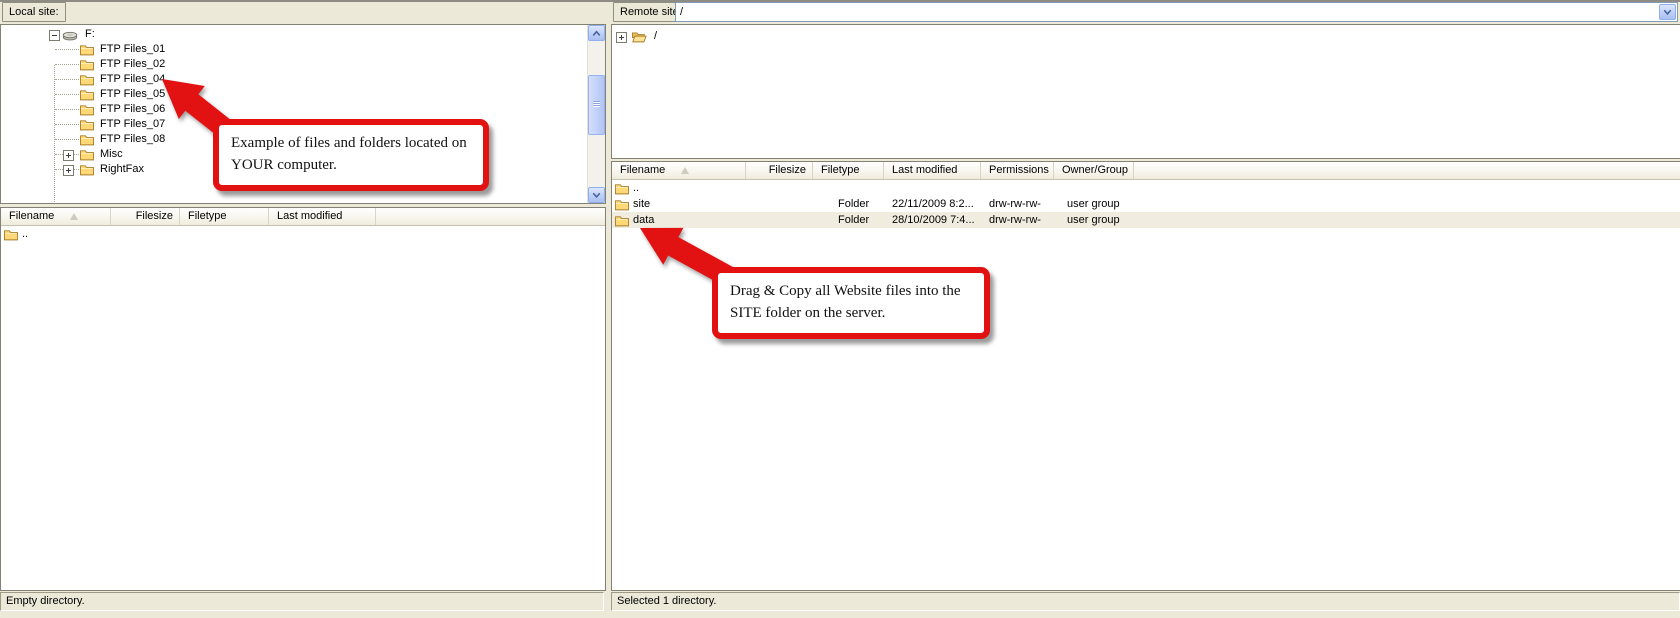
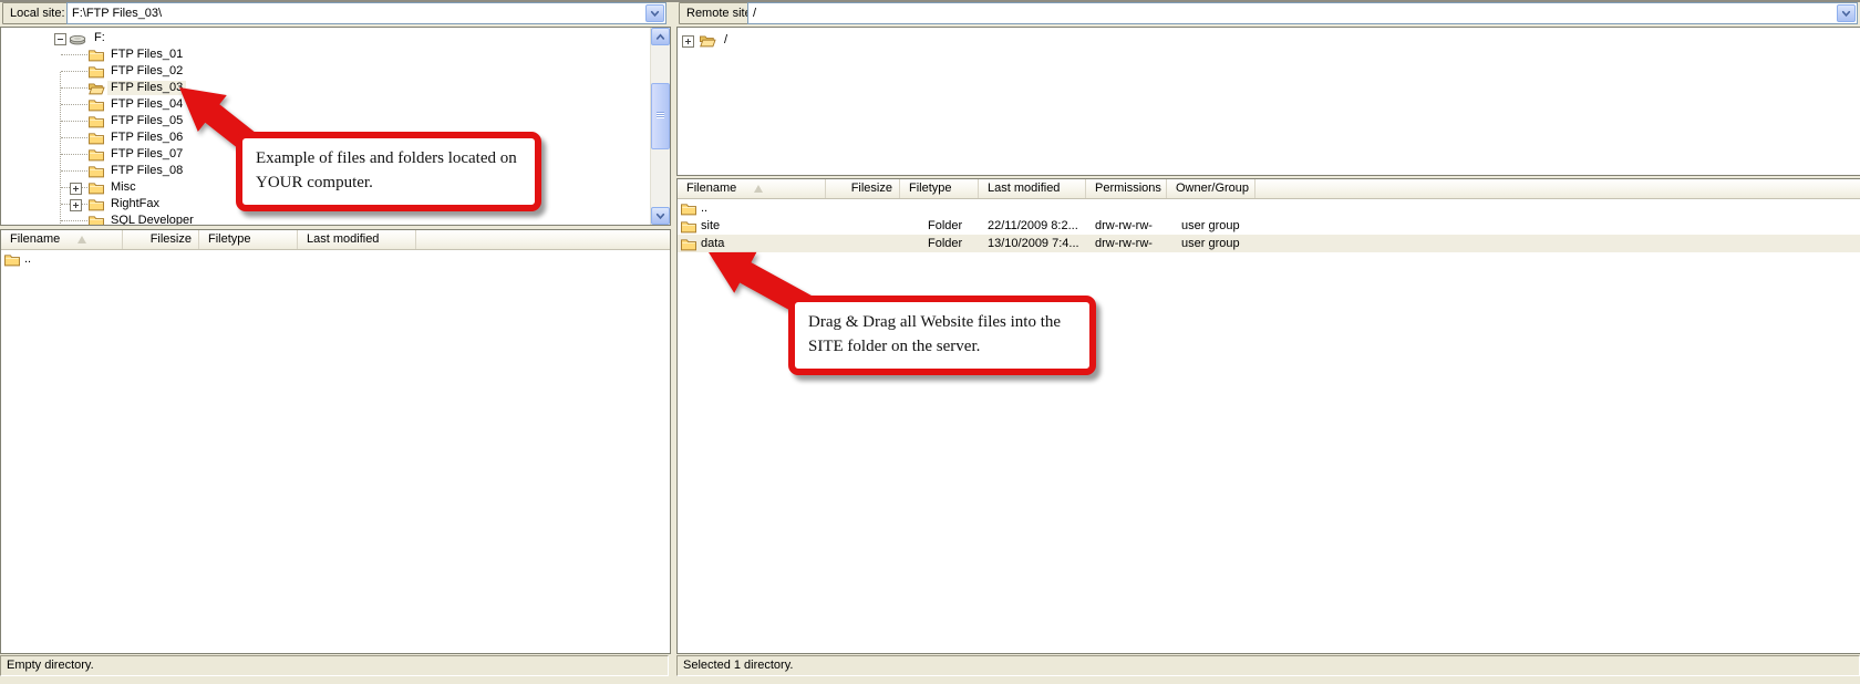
  Local site:
+ F:\FTP Files_03\
  Remote sit
  /
  F:
  FTP Files_01
  FTP Files_02
+ FTP Files_03
  FTP Files_04
  FTP Files_05
  FTP Files_06
  FTP Files_07
  FTP Files_08
  Misc
  RightFax
+ SQL Developer
  /
  Filename
  Filesize
  Filetype
  Last modified
  ..
  Filename
  Filesize
  Filetype
  Last modified
  Permissions
  Owner/Group
  ..
  site
  Folder
  22/11/2009 8:2...
  drw-rw-rw-
  user group
  data
  Folder
- 28/10/2009 7:4...
+ 13/10/2009 7:4...
  drw-rw-rw-
  user group
  Empty directory.
  Selected 1 directory.
  Example of files and folders located on YOUR computer.
- Drag & Copy all Website files into the SITE folder on the server.
+ Drag & Drag all Website files into the SITE folder on the server.
